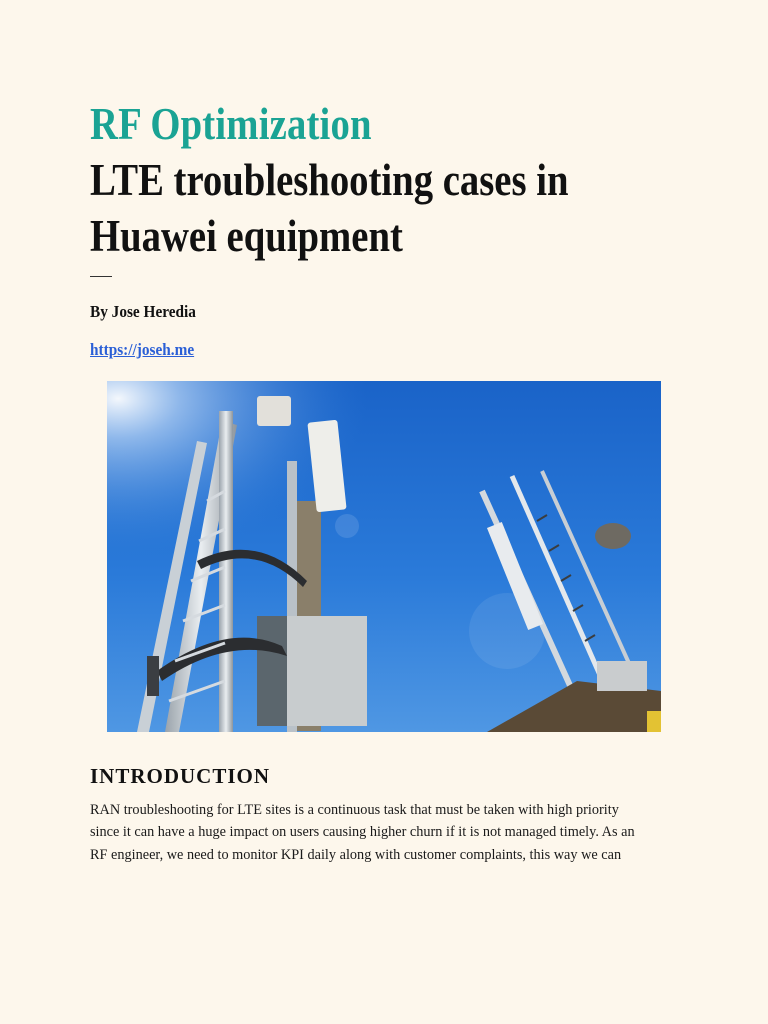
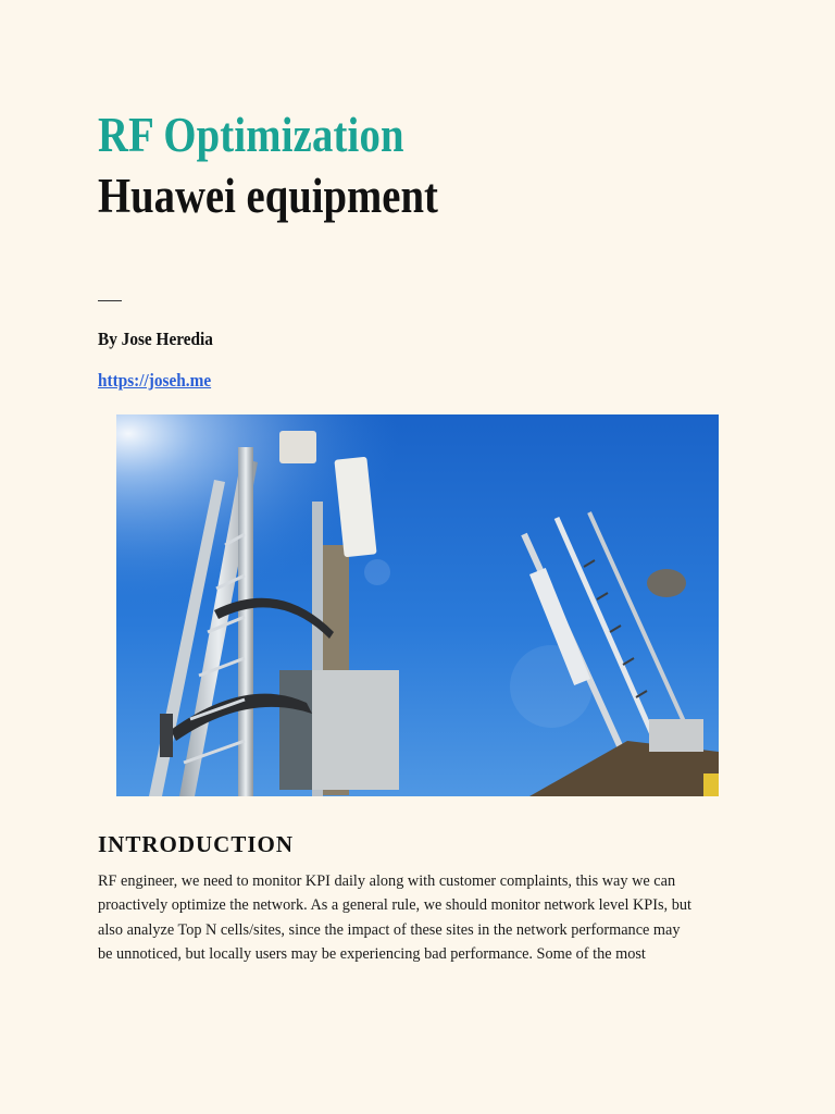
  RF Optimization
- LTE troubleshooting cases in
  Huawei equipment
  By Jose Heredia
  https://joseh.me
  INTRODUCTION
- RAN troubleshooting for LTE sites is a continuous task that must be taken with high priority
- since it can have a huge impact on users causing higher churn if it is not managed timely. As an
  RF engineer, we need to monitor KPI daily along with customer complaints, this way we can
+ proactively optimize the network. As a general rule, we should monitor network level KPIs, but
+ also analyze Top N cells/sites, since the impact of these sites in the network performance may
+ be unnoticed, but locally users may be experiencing bad performance. Some of the most
